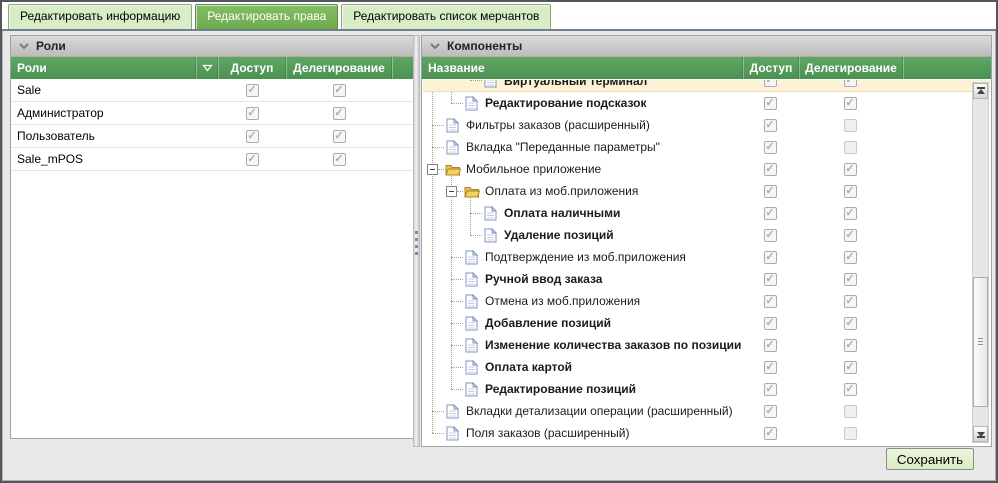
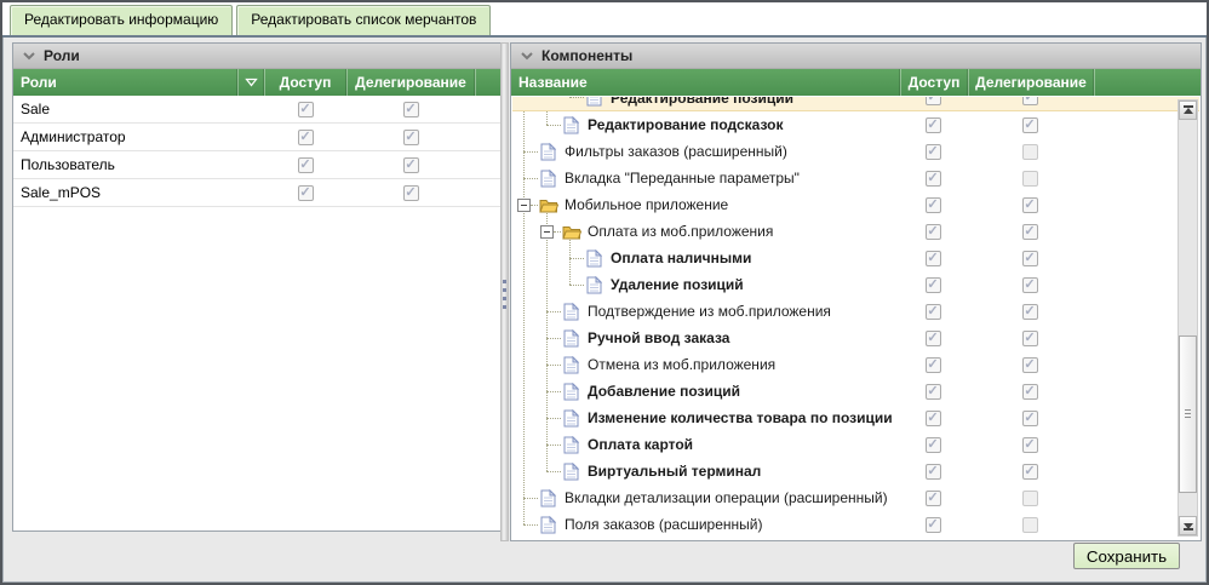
  Редактировать информацию
- Редактировать права
  Редактировать список мерчантов
  Роли
  Роли
  Доступ
  Делегирование
  Sale
  Администратор
  Пользователь
  Sale_mPOS
  Компоненты
  Название
  Доступ
  Делегирование
- Виртуальный терминал
+ Редактирование позиций
  Редактирование подсказок
  Фильтры заказов (расширенный)
  Вкладка "Переданные параметры"
  Мобильное приложение
  Оплата из моб.приложения
  Оплата наличными
  Удаление позиций
  Подтверждение из моб.приложения
  Ручной ввод заказа
  Отмена из моб.приложения
  Добавление позиций
- Изменение количества заказов по позиции
+ Изменение количества товара по позиции
  Оплата картой
- Редактирование позиций
+ Виртуальный терминал
  Вкладки детализации операции (расширенный)
  Поля заказов (расширенный)
  Сохранить
